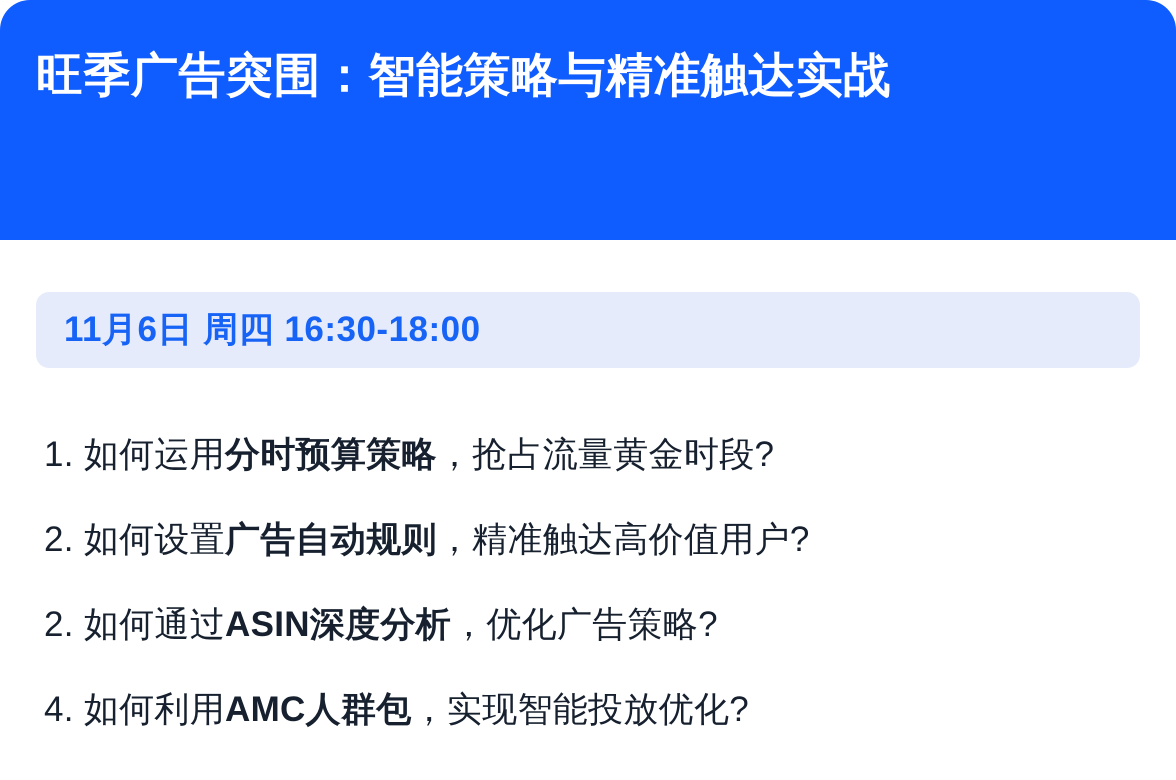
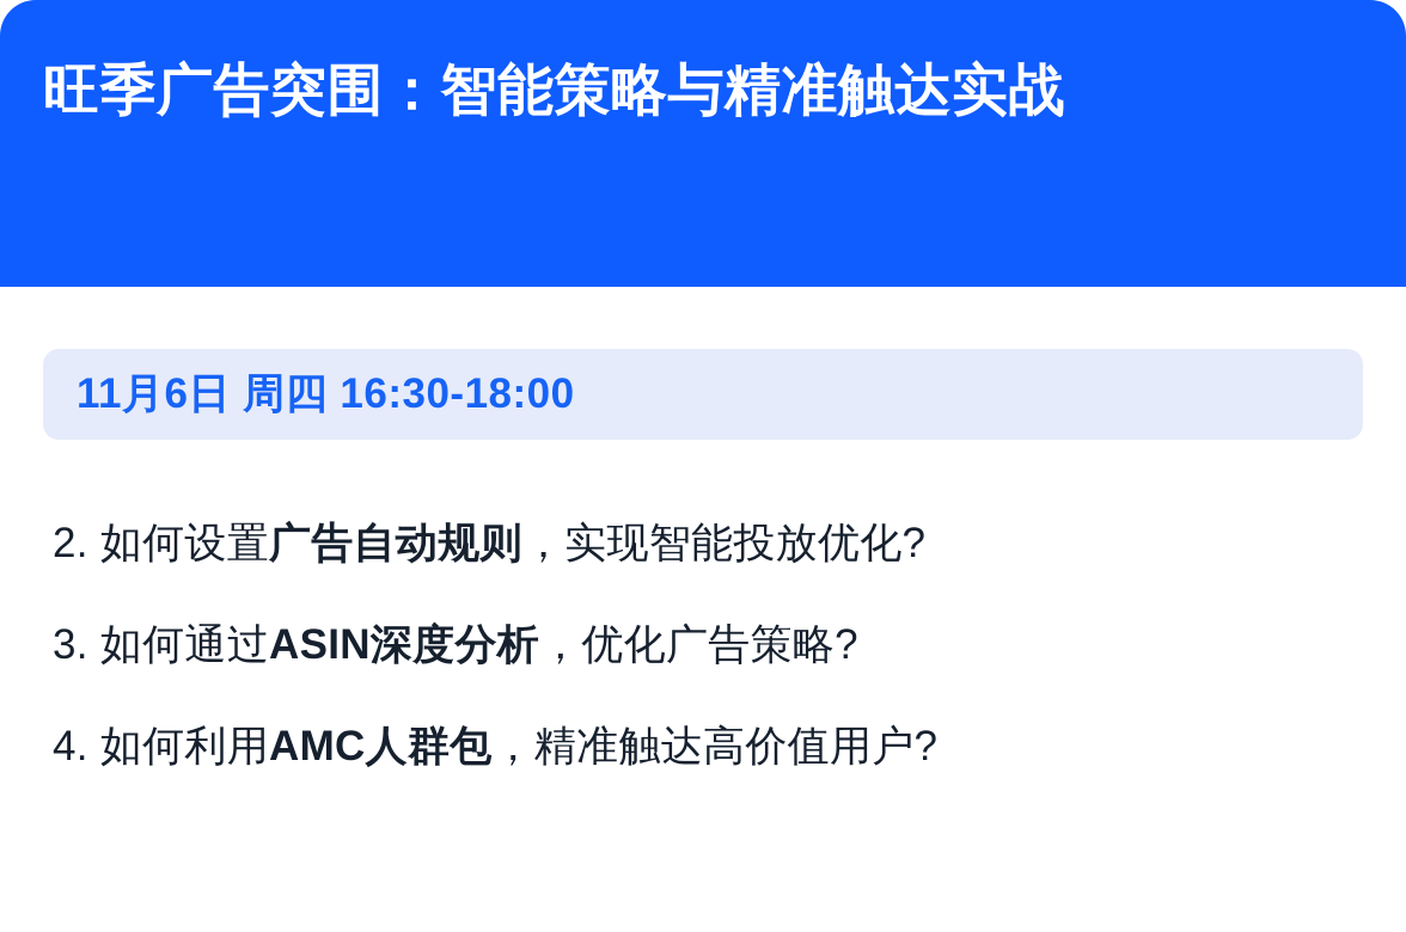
  旺季广告突围：智能策略与精准触达实战
  11月6日 周四 16:30-18:00
- 1. 如何运用分时预算策略，抢占流量黄金时段?
- 2. 如何设置广告自动规则，精准触达高价值用户?
+ 2. 如何设置广告自动规则，实现智能投放优化?
- 2. 如何通过ASIN深度分析，优化广告策略?
+ 3. 如何通过ASIN深度分析，优化广告策略?
- 4. 如何利用AMC人群包，实现智能投放优化?
+ 4. 如何利用AMC人群包，精准触达高价值用户?
